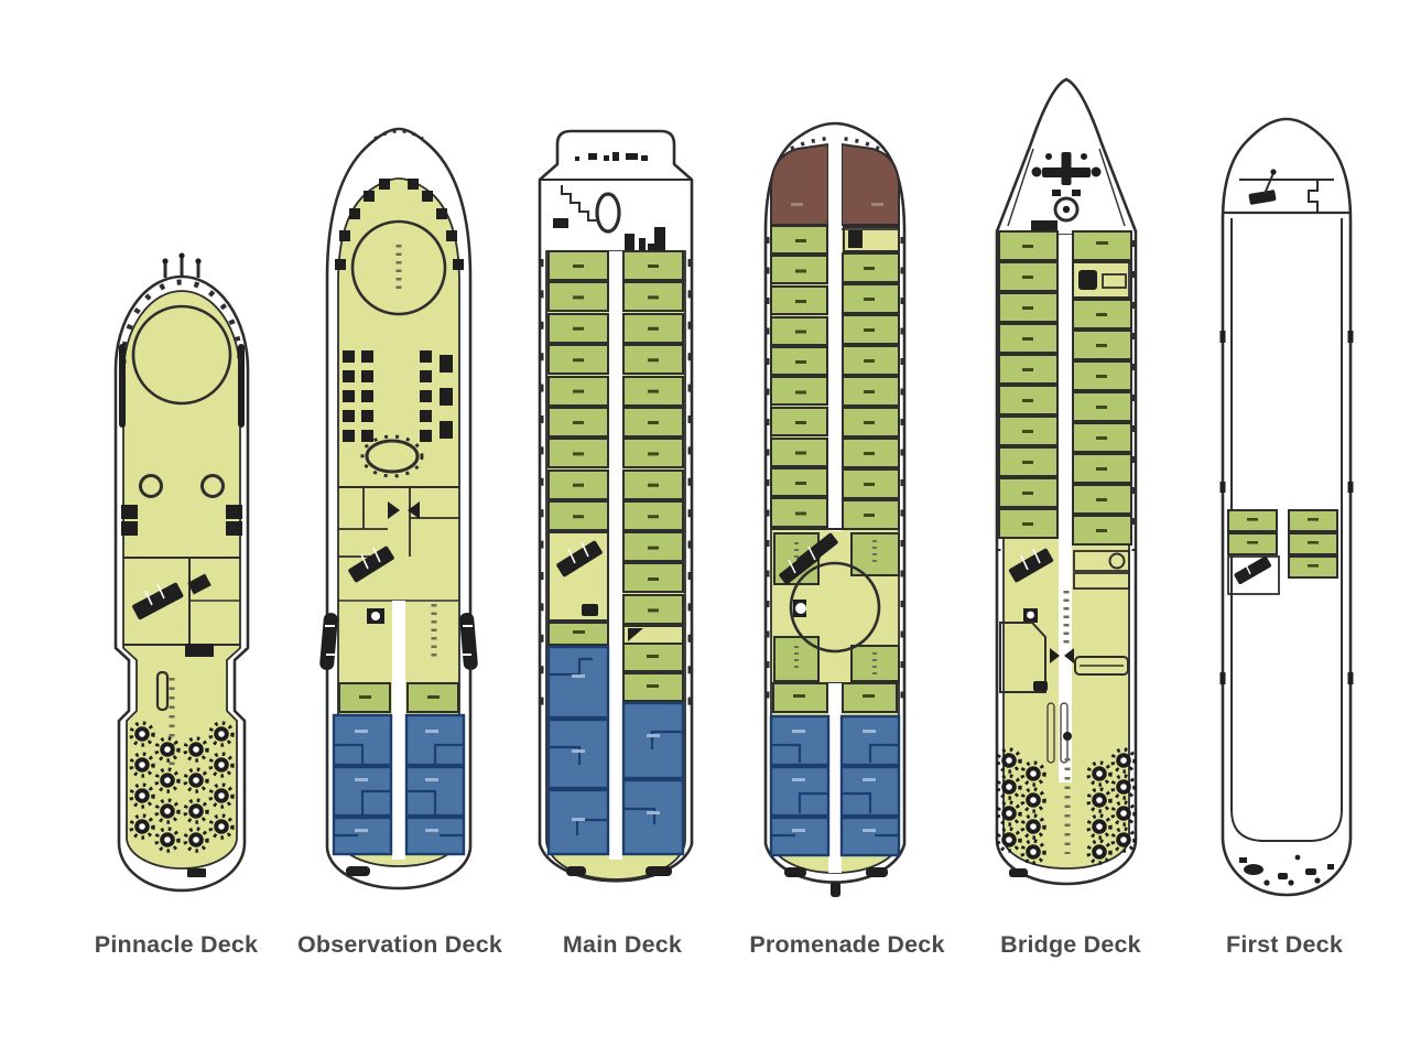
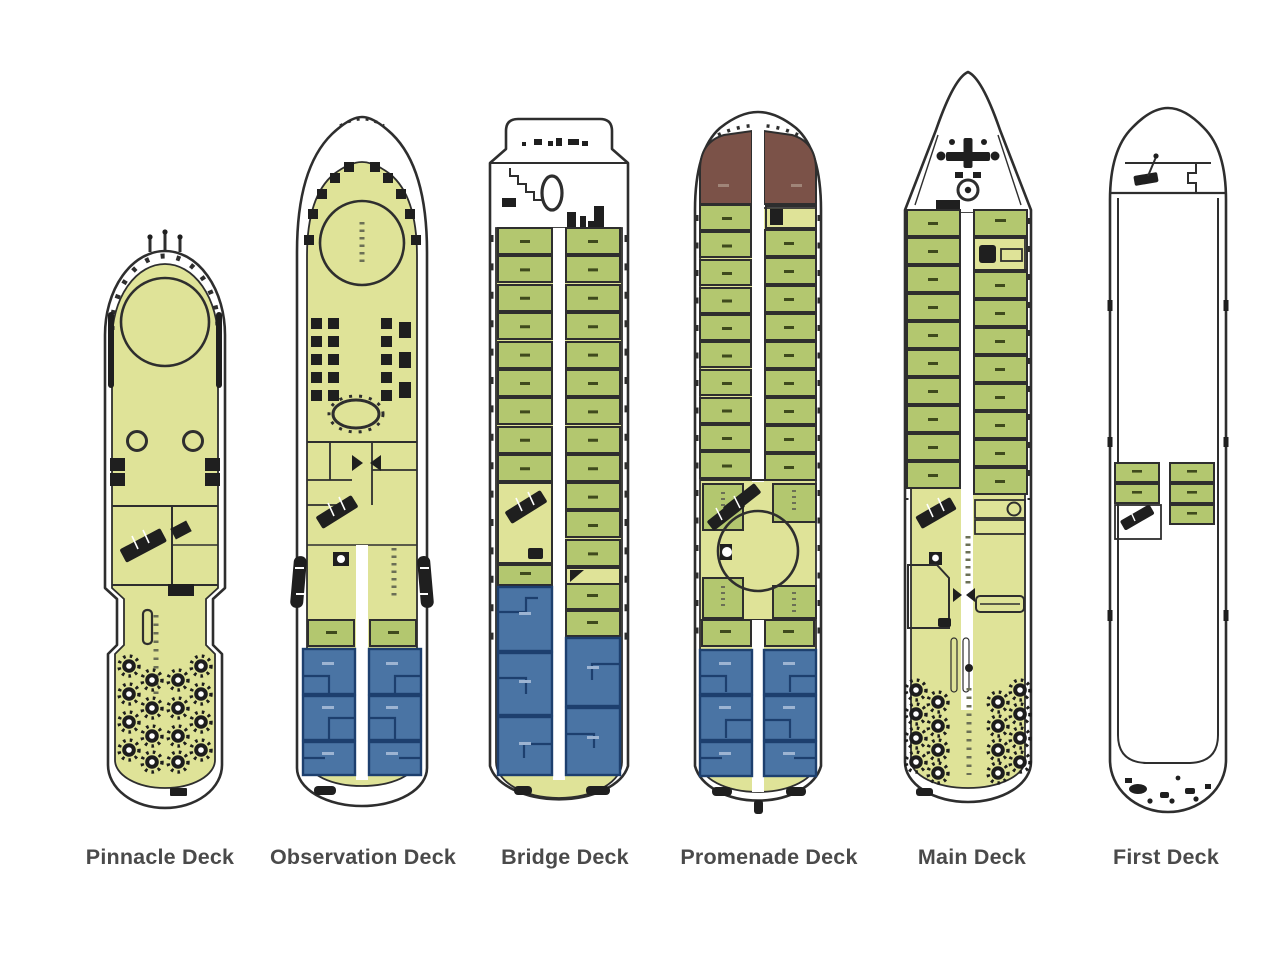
  Pinnacle Deck
  Observation Deck
- Main Deck
+ Bridge Deck
  Promenade Deck
- Bridge Deck
+ Main Deck
  First Deck
